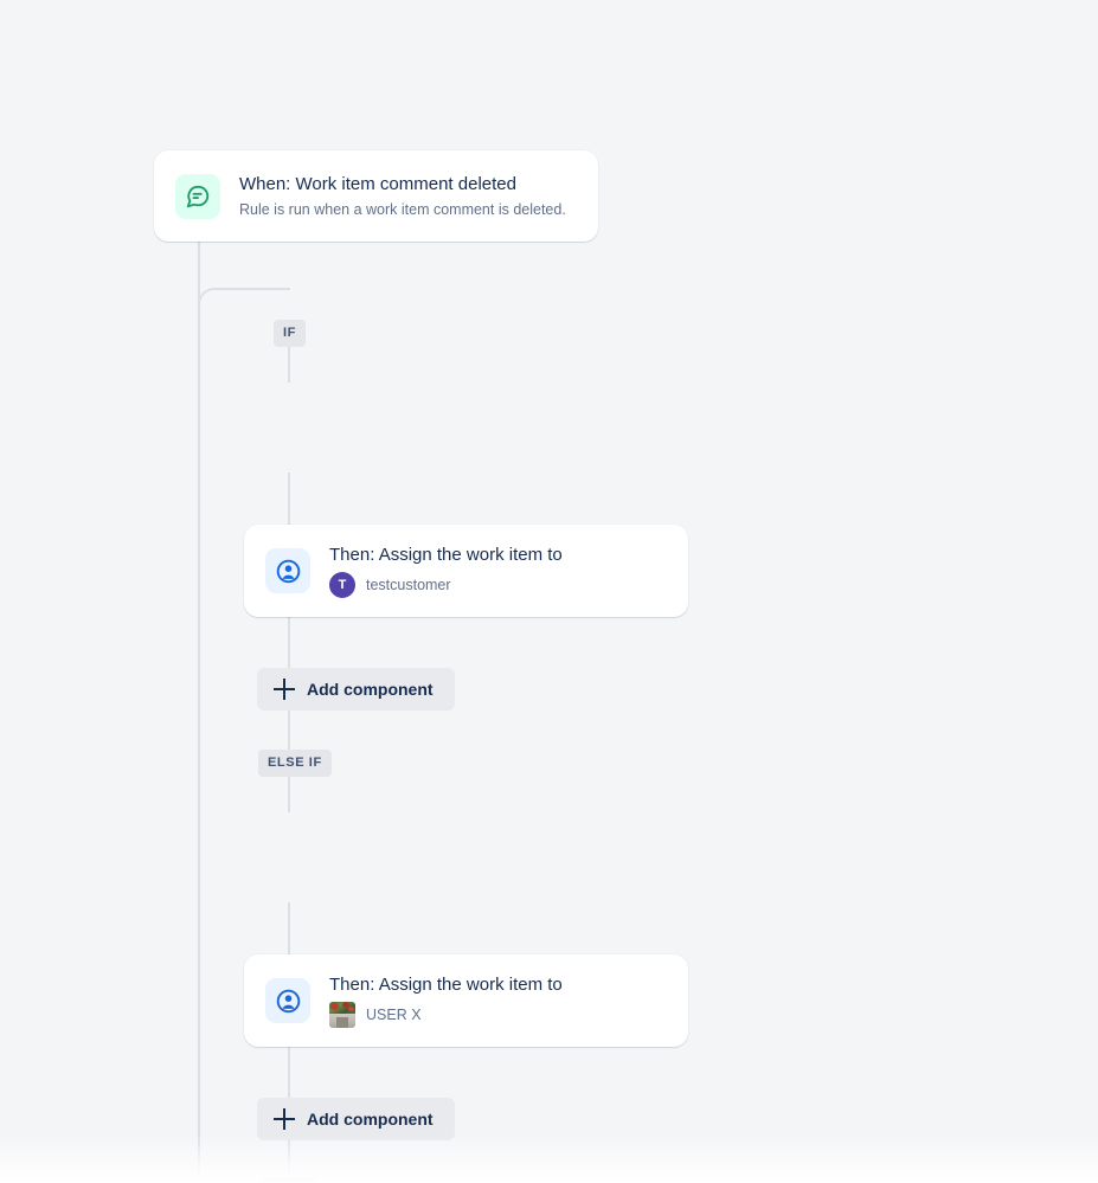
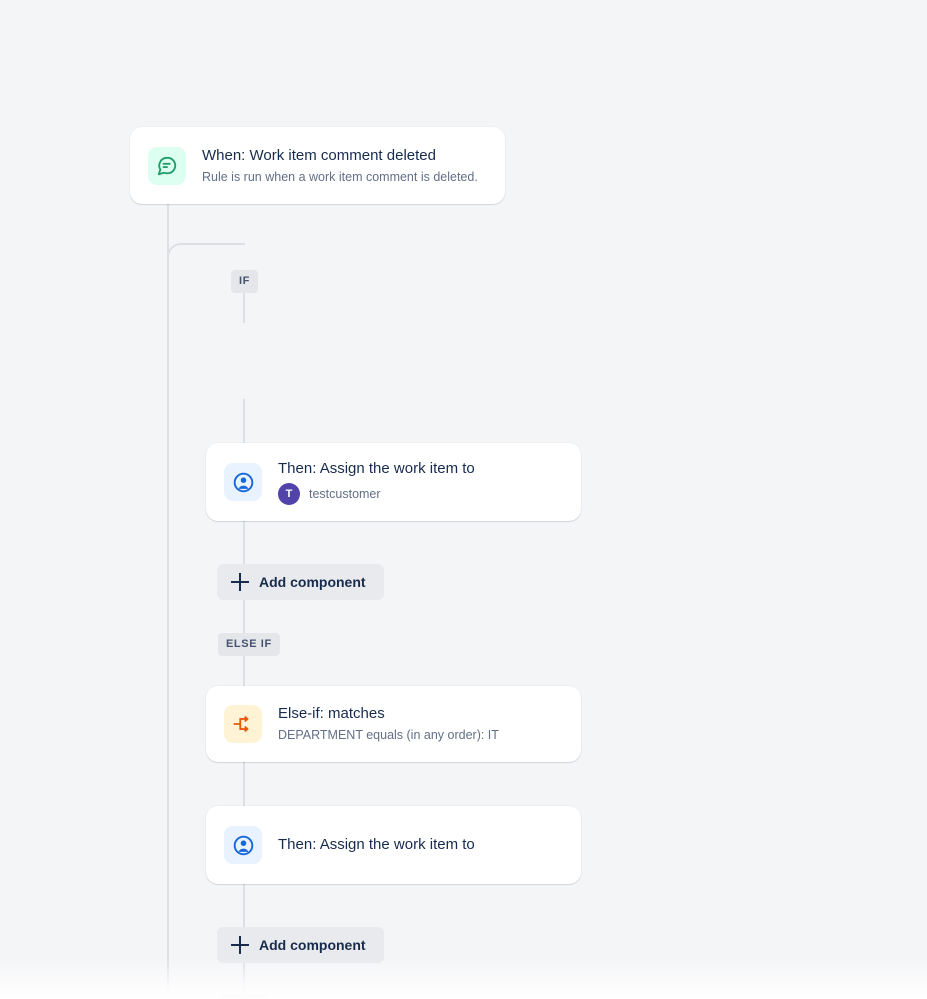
  When: Work item comment deleted
  Rule is run when a work item comment is deleted.
  IF
  Then: Assign the work item to
  T
  testcustomer
  Add component
  ELSE IF
+ Else-if: matches
+ DEPARTMENT equals (in any order): IT
  Then: Assign the work item to
- USER X
  Add component
